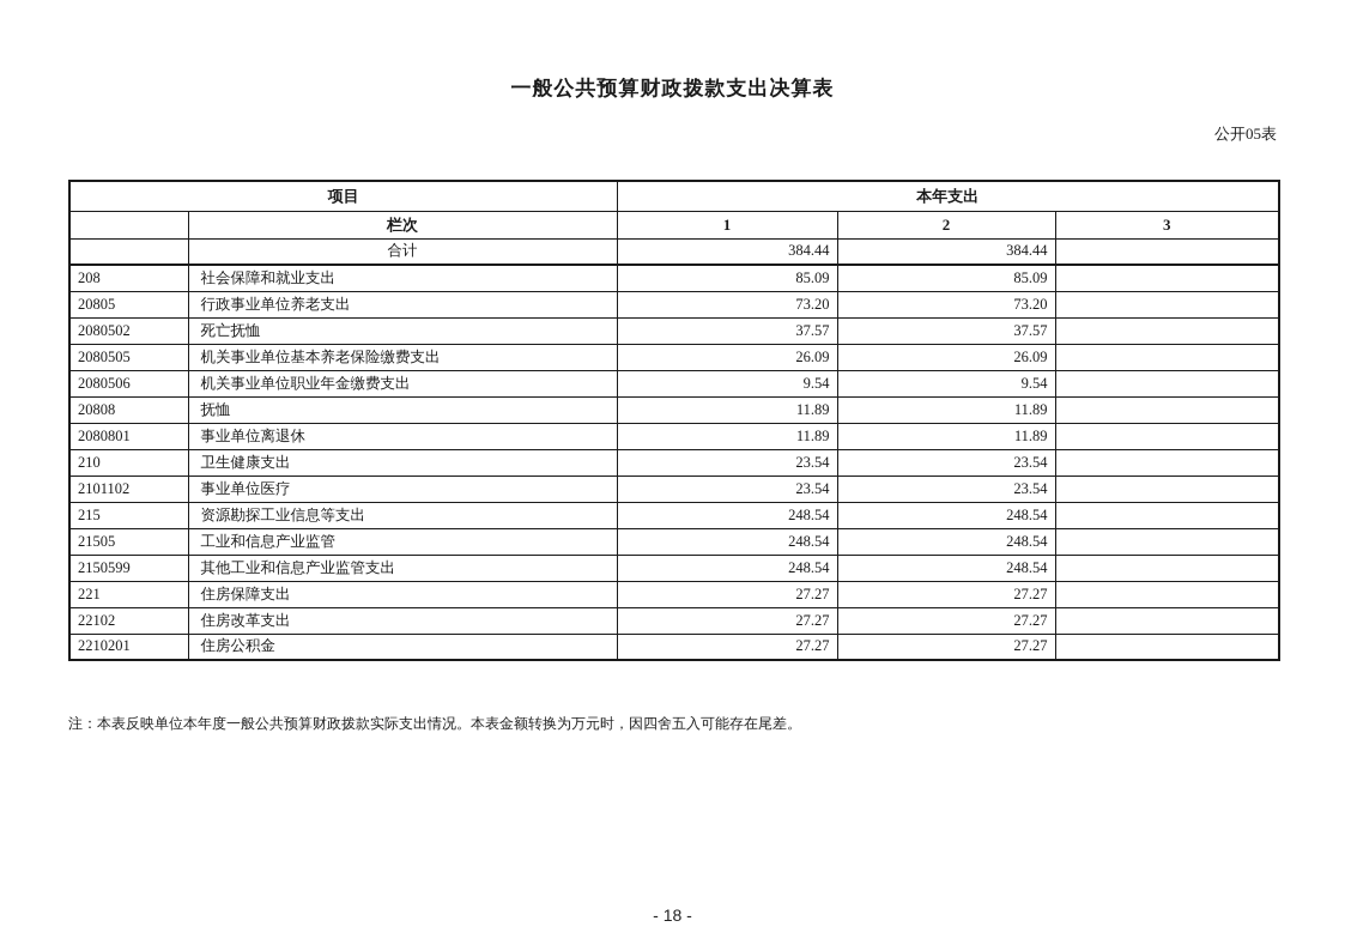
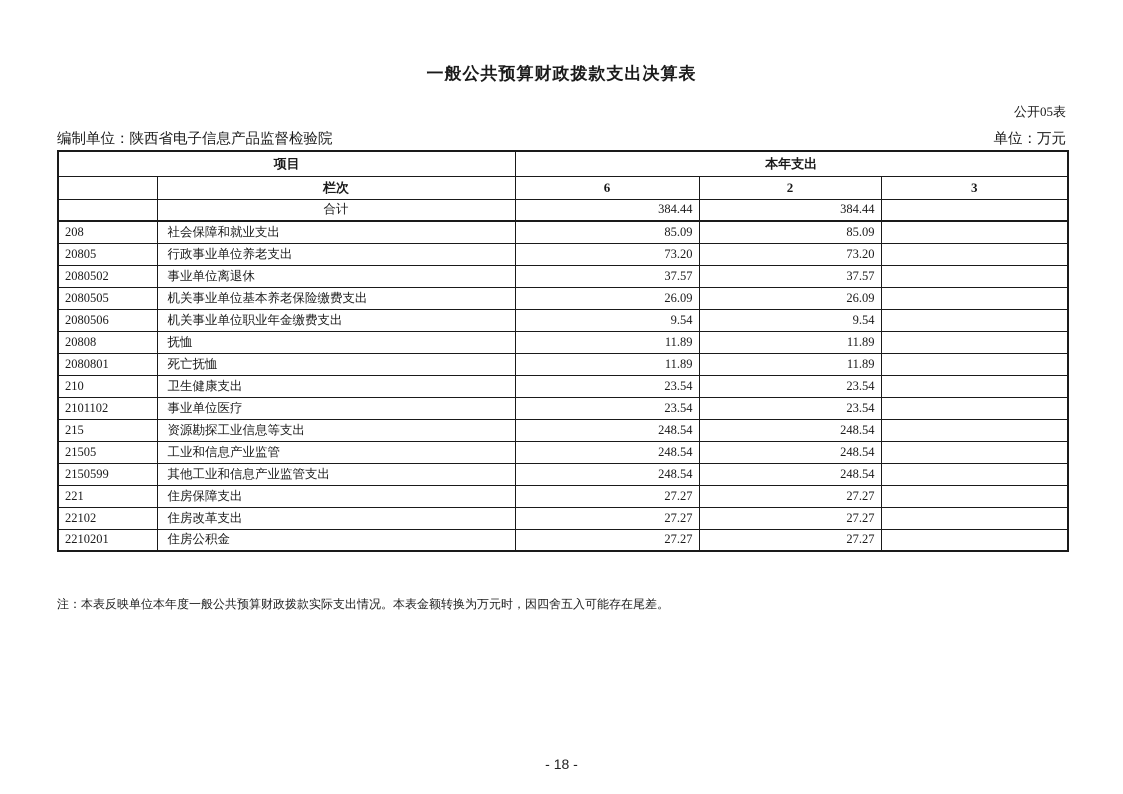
  一般公共预算财政拨款支出决算表
  公开05表
+ 编制单位：陕西省电子信息产品监督检验院
+ 单位：万元
  项目	本年支出
- 	栏次	1	2	3
+ 	栏次	6	2	3
  	合计	384.44	384.44
  208	社会保障和就业支出	85.09	85.09
  20805	行政事业单位养老支出	73.20	73.20
- 2080502	死亡抚恤	37.57	37.57
+ 2080502	事业单位离退休	37.57	37.57
  2080505	机关事业单位基本养老保险缴费支出	26.09	26.09
  2080506	机关事业单位职业年金缴费支出	9.54	9.54
  20808	抚恤	11.89	11.89
- 2080801	事业单位离退休	11.89	11.89
+ 2080801	死亡抚恤	11.89	11.89
  210	卫生健康支出	23.54	23.54
  2101102	事业单位医疗	23.54	23.54
  215	资源勘探工业信息等支出	248.54	248.54
  21505	工业和信息产业监管	248.54	248.54
  2150599	其他工业和信息产业监管支出	248.54	248.54
  221	住房保障支出	27.27	27.27
  22102	住房改革支出	27.27	27.27
  2210201	住房公积金	27.27	27.27
  注：本表反映单位本年度一般公共预算财政拨款实际支出情况。本表金额转换为万元时，因四舍五入可能存在尾差。
  - 18 -
